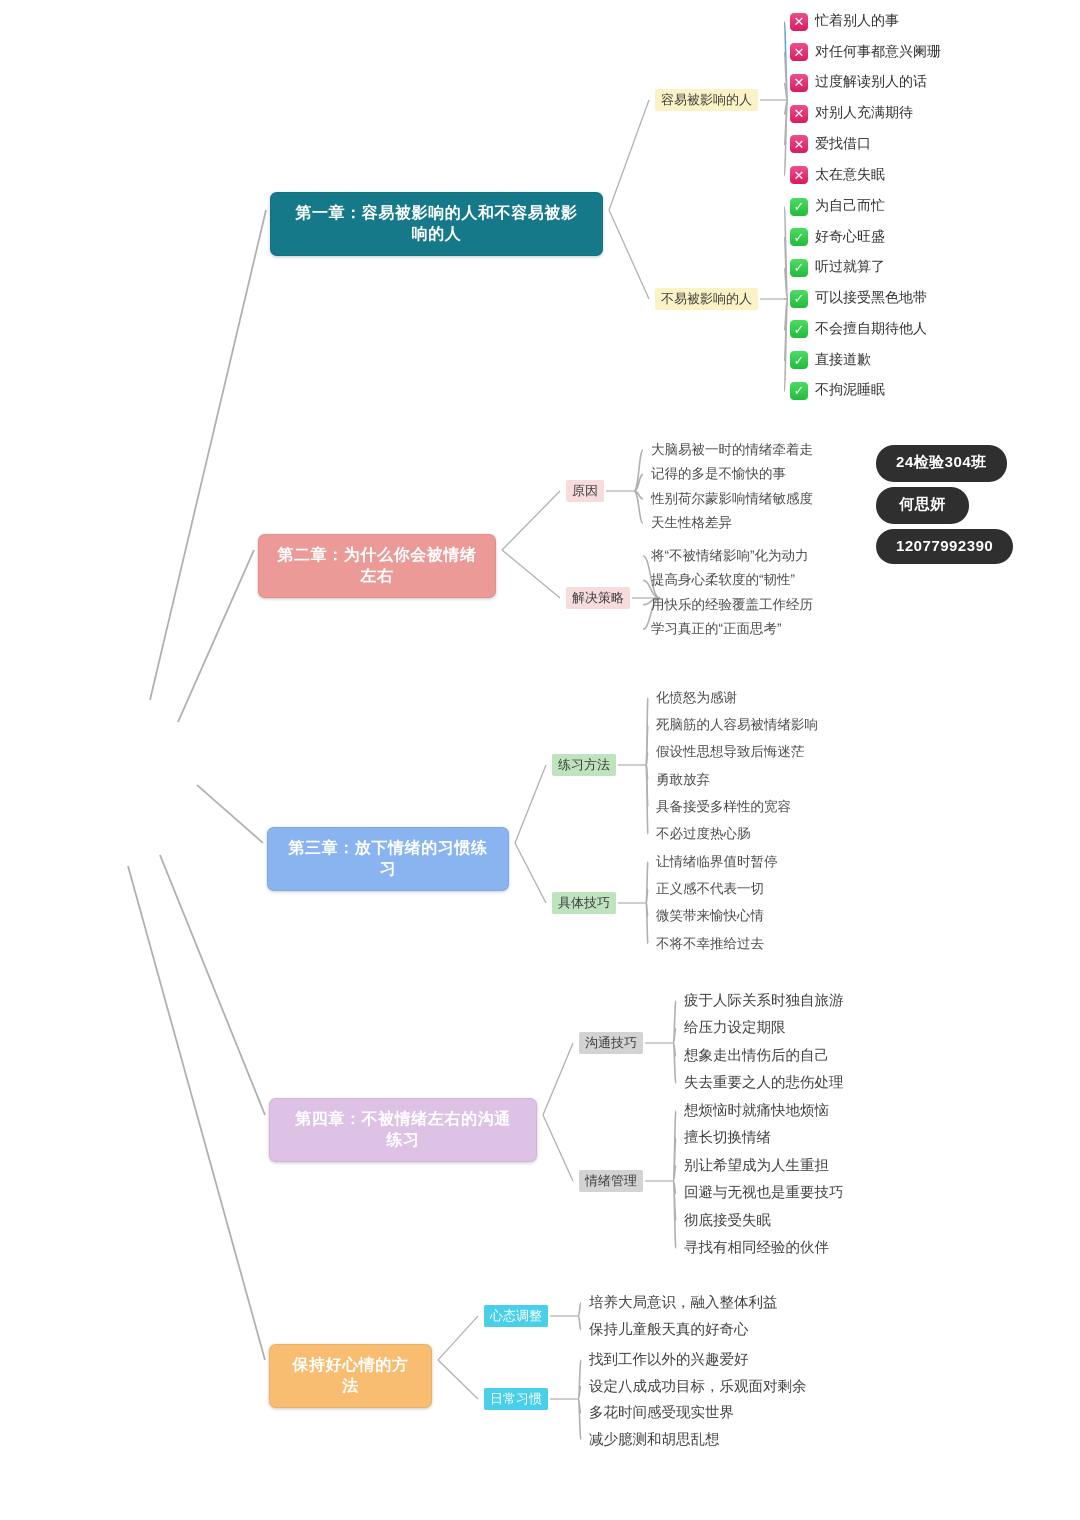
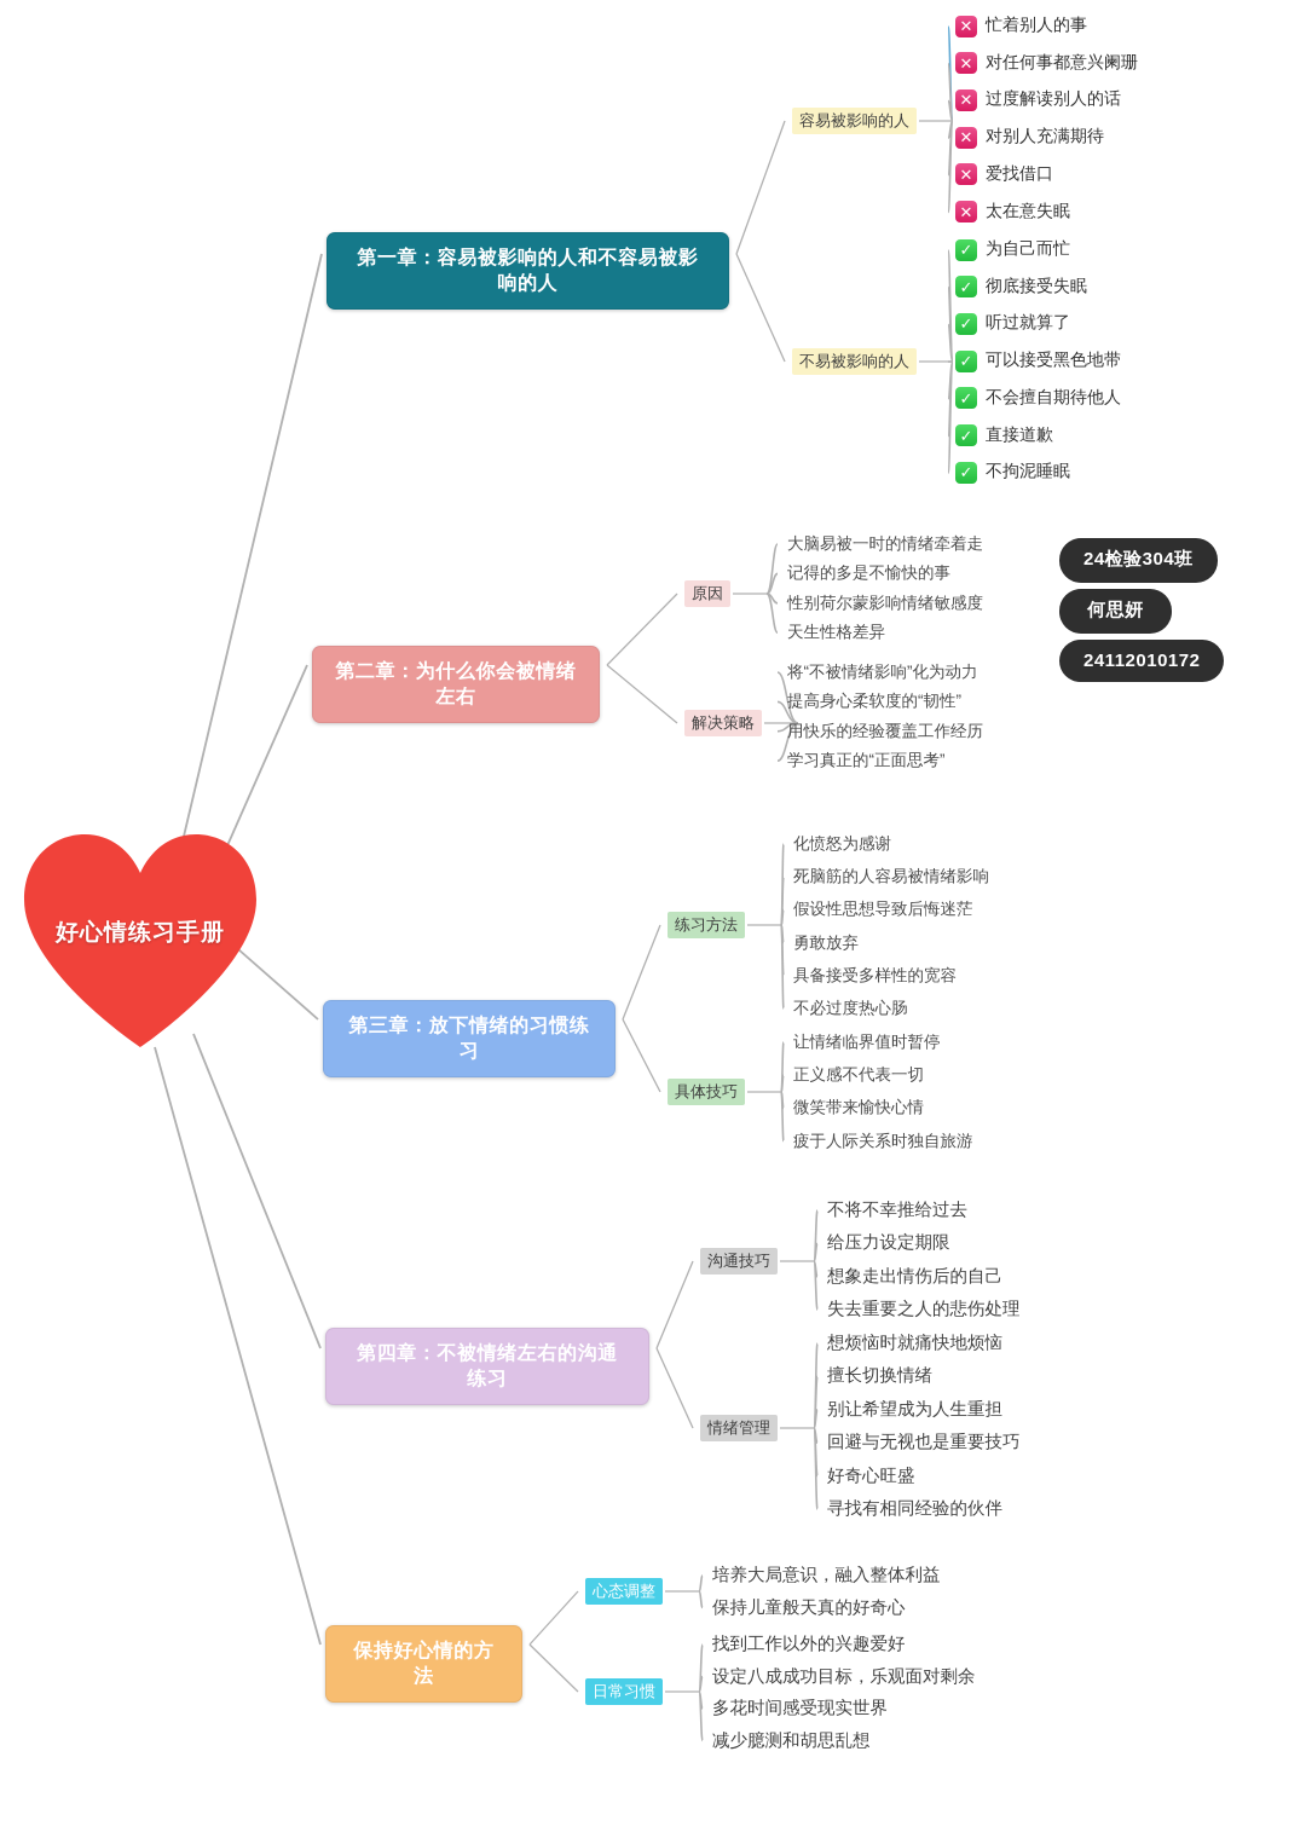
+ 好心情练习手册
  第一章：容易被影响的人和不容易被影响的人
  容易被影响的人
  ✕
  忙着别人的事
  ✕
  对任何事都意兴阑珊
  ✕
  过度解读别人的话
  ✕
  对别人充满期待
  ✕
  爱找借口
  ✕
  太在意失眠
  不易被影响的人
  ✓
  为自己而忙
  ✓
- 好奇心旺盛
+ 彻底接受失眠
  ✓
  听过就算了
  ✓
  可以接受黑色地带
  ✓
  不会擅自期待他人
  ✓
  直接道歉
  ✓
  不拘泥睡眠
  第二章：为什么你会被情绪左右
  原因
  大脑易被一时的情绪牵着走
  记得的多是不愉快的事
  性别荷尔蒙影响情绪敏感度
  天生性格差异
  解决策略
  将“不被情绪影响”化为动力
  提高身心柔软度的“韧性”
  用快乐的经验覆盖工作经历
  学习真正的“正面思考”
  第三章：放下情绪的习惯练习
  练习方法
  化愤怒为感谢
  死脑筋的人容易被情绪影响
  假设性思想导致后悔迷茫
  勇敢放弃
  具备接受多样性的宽容
  不必过度热心肠
  具体技巧
  让情绪临界值时暂停
  正义感不代表一切
  微笑带来愉快心情
- 不将不幸推给过去
+ 疲于人际关系时独自旅游
  第四章：不被情绪左右的沟通练习
  沟通技巧
- 疲于人际关系时独自旅游
+ 不将不幸推给过去
  给压力设定期限
  想象走出情伤后的自己
  失去重要之人的悲伤处理
  情绪管理
  想烦恼时就痛快地烦恼
  擅长切换情绪
  别让希望成为人生重担
  回避与无视也是重要技巧
- 彻底接受失眠
+ 好奇心旺盛
  寻找有相同经验的伙伴
  保持好心情的方法
  心态调整
  培养大局意识，融入整体利益
  保持儿童般天真的好奇心
  日常习惯
  找到工作以外的兴趣爱好
  设定八成成功目标，乐观面对剩余
  多花时间感受现实世界
  减少臆测和胡思乱想
  24检验304班
  何思妍
- 12077992390
+ 24112010172
